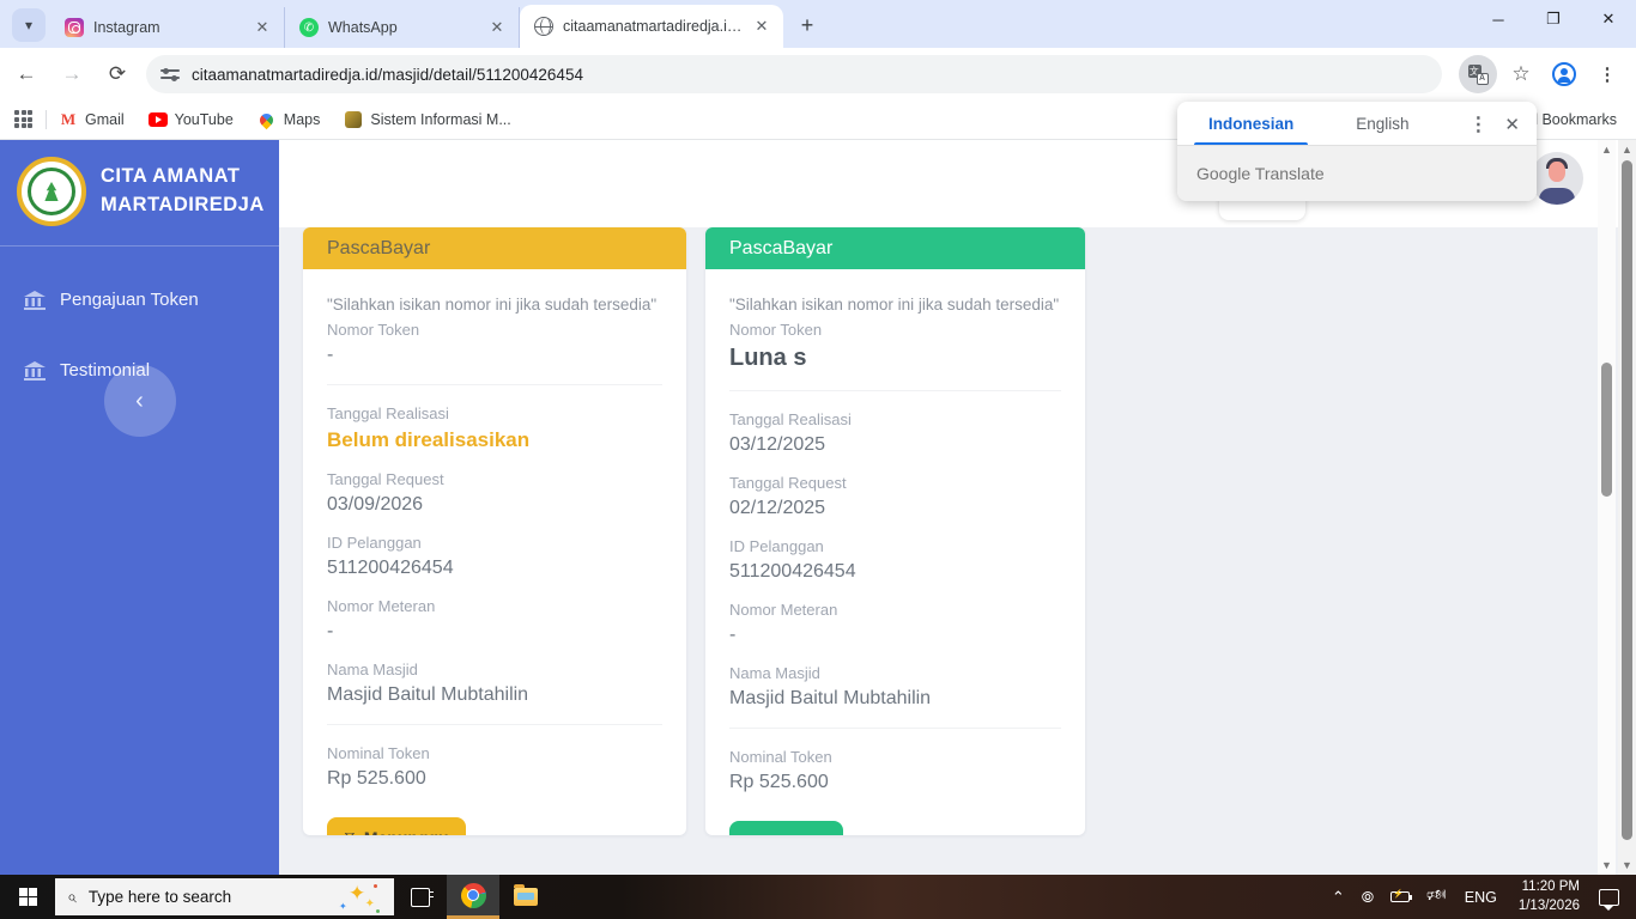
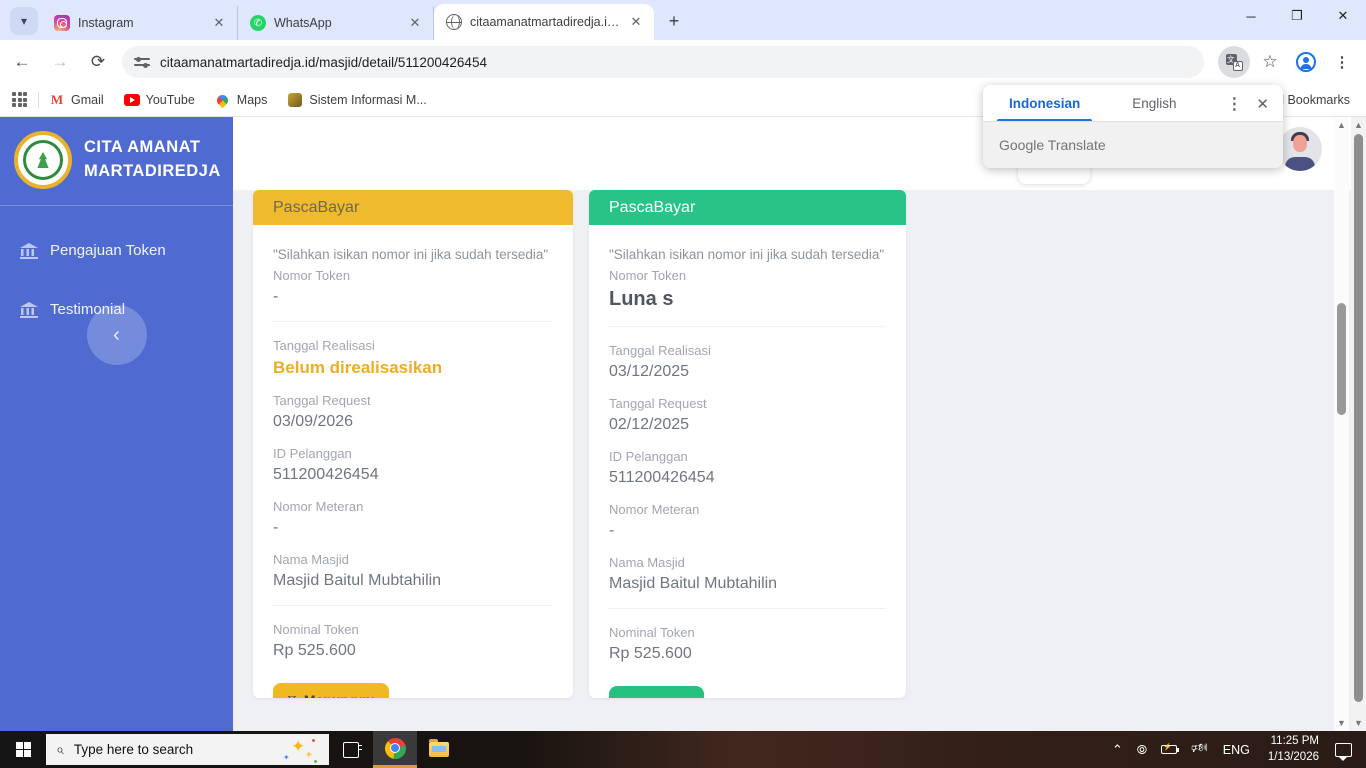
  ▾
  Instagram
  ✕
  ✆
  WhatsApp
  ✕
  citaamanatmartadiredja.id/
  ✕
  +
  ─
  ❐
  ✕
  ←
  →
  ⟳
  citaamanatmartadiredja.id/masjid/detail/511200426454
  文
  ☆
  ⋮
  M
  Gmail
  YouTube
  Maps
  Sistem Informasi M...
  Bookmarks
  CITA AMANAT
  MARTADIREDJA
  Pengajuan Token
  Testimonial
  ‹
  PascaBayar
  "Silahkan isikan nomor ini jika sudah tersedia"
  Nomor Token
  -
  Tanggal Realisasi
  Belum direalisasikan
  Tanggal Request
  03/09/2026
  ID Pelanggan
  511200426454
  Nomor Meteran
  -
  Nama Masjid
  Masjid Baitul Mubtahilin
  Nominal Token
  Rp 525.600
  PascaBayar
  "Silahkan isikan nomor ini jika sudah tersedia"
  Nomor Token
  Luna s
  Tanggal Realisasi
  03/12/2025
  Tanggal Request
  02/12/2025
  ID Pelanggan
  511200426454
  Nomor Meteran
  -
  Nama Masjid
  Masjid Baitul Mubtahilin
  Nominal Token
  Rp 525.600
  ▲
  ▼
  ▲
  ▼
  Indonesian
  English
  ⋮
  ✕
  Google Translate
  Type here to search
  ✦
  ✦
  ✦
  ⌃
  ⦾
  🕬
  ENG
- 11:20 PM
+ 11:25 PM
  1/13/2026
